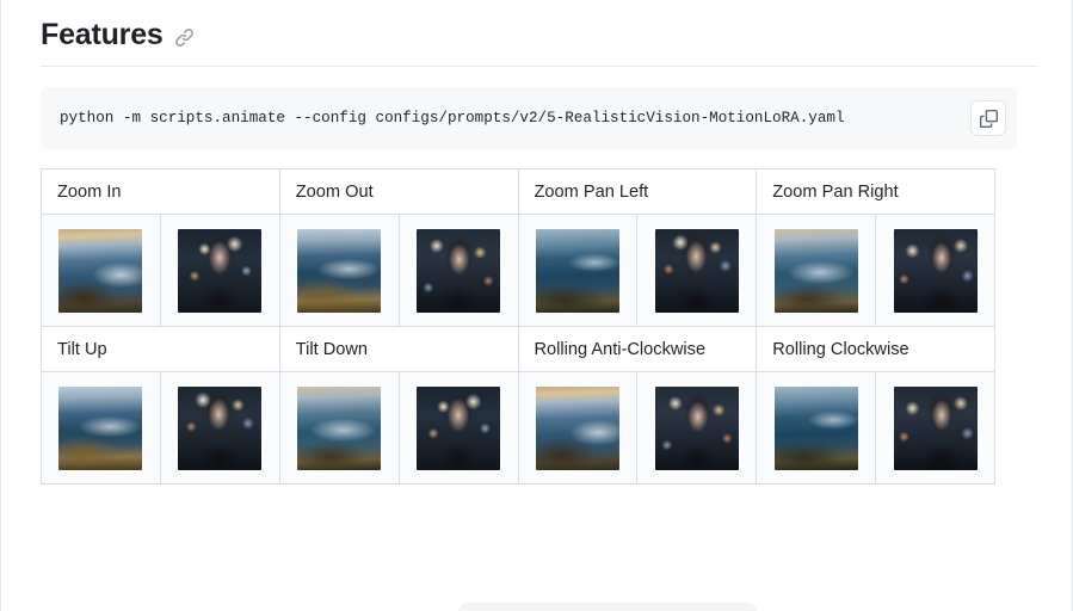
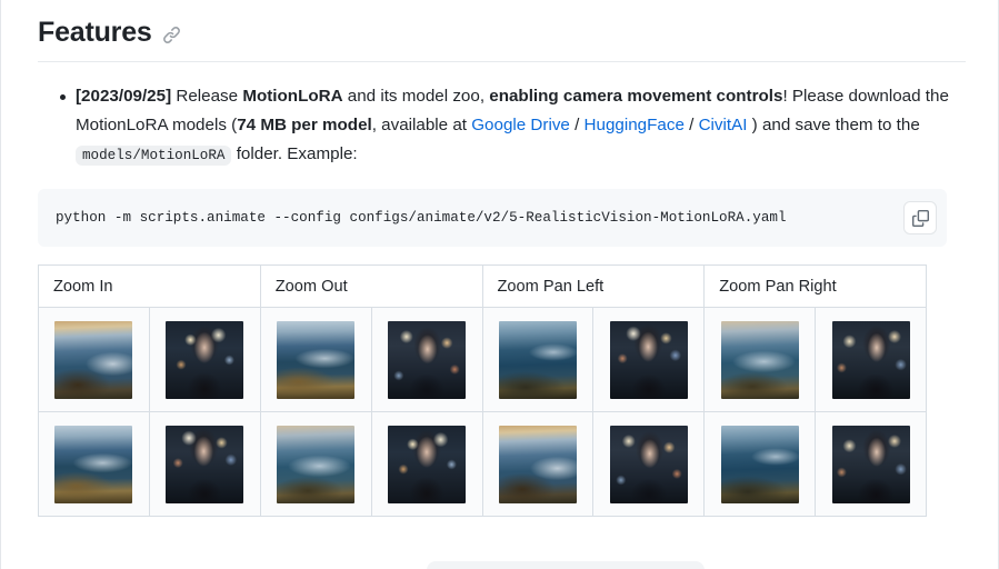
  Features
+ [2023/09/25] Release MotionLoRA and its model zoo, enabling camera movement controls! Please download the MotionLoRA models (74 MB per model, available at Google Drive / HuggingFace / CivitAI ) and save them to the models/MotionLoRA folder. Example:
- python -m scripts.animate --config configs/prompts/v2/5-RealisticVision-MotionLoRA.yaml
+ python -m scripts.animate --config configs/animate/v2/5-RealisticVision-MotionLoRA.yaml
  Zoom In	Zoom Out	Zoom Pan Left	Zoom Pan Right
- Tilt Up	Tilt Down	Rolling Anti-Clockwise	Rolling Clockwise
